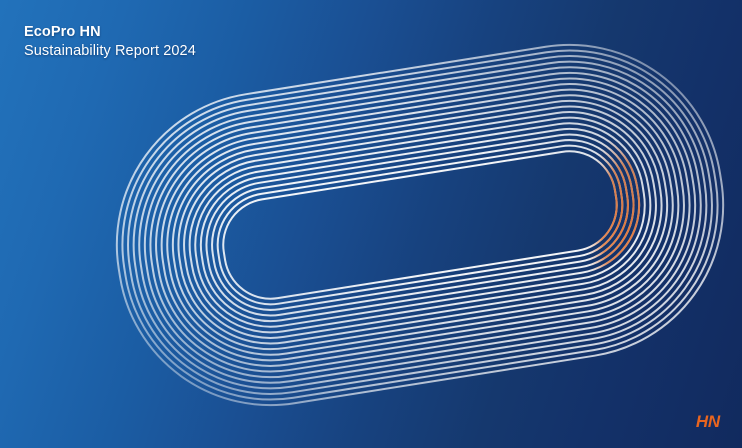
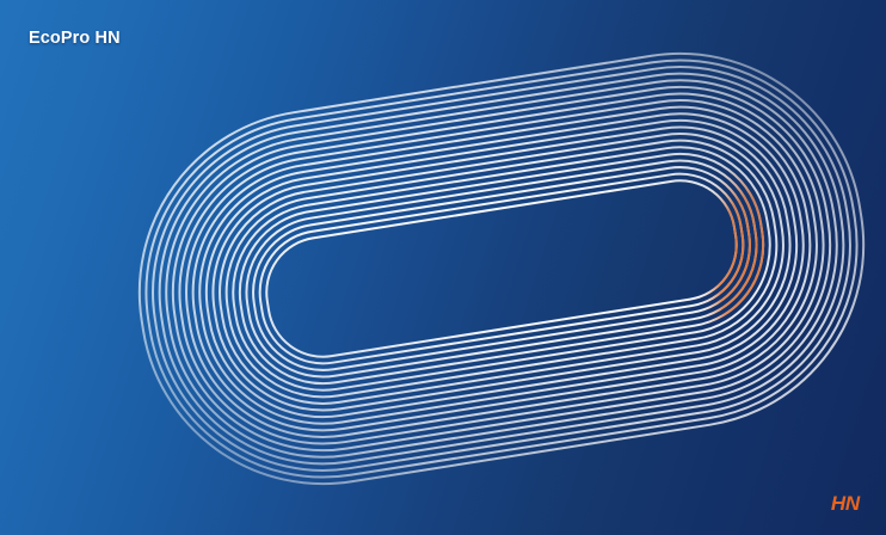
  EcoPro HN
- Sustainability Report 2024
  HN
